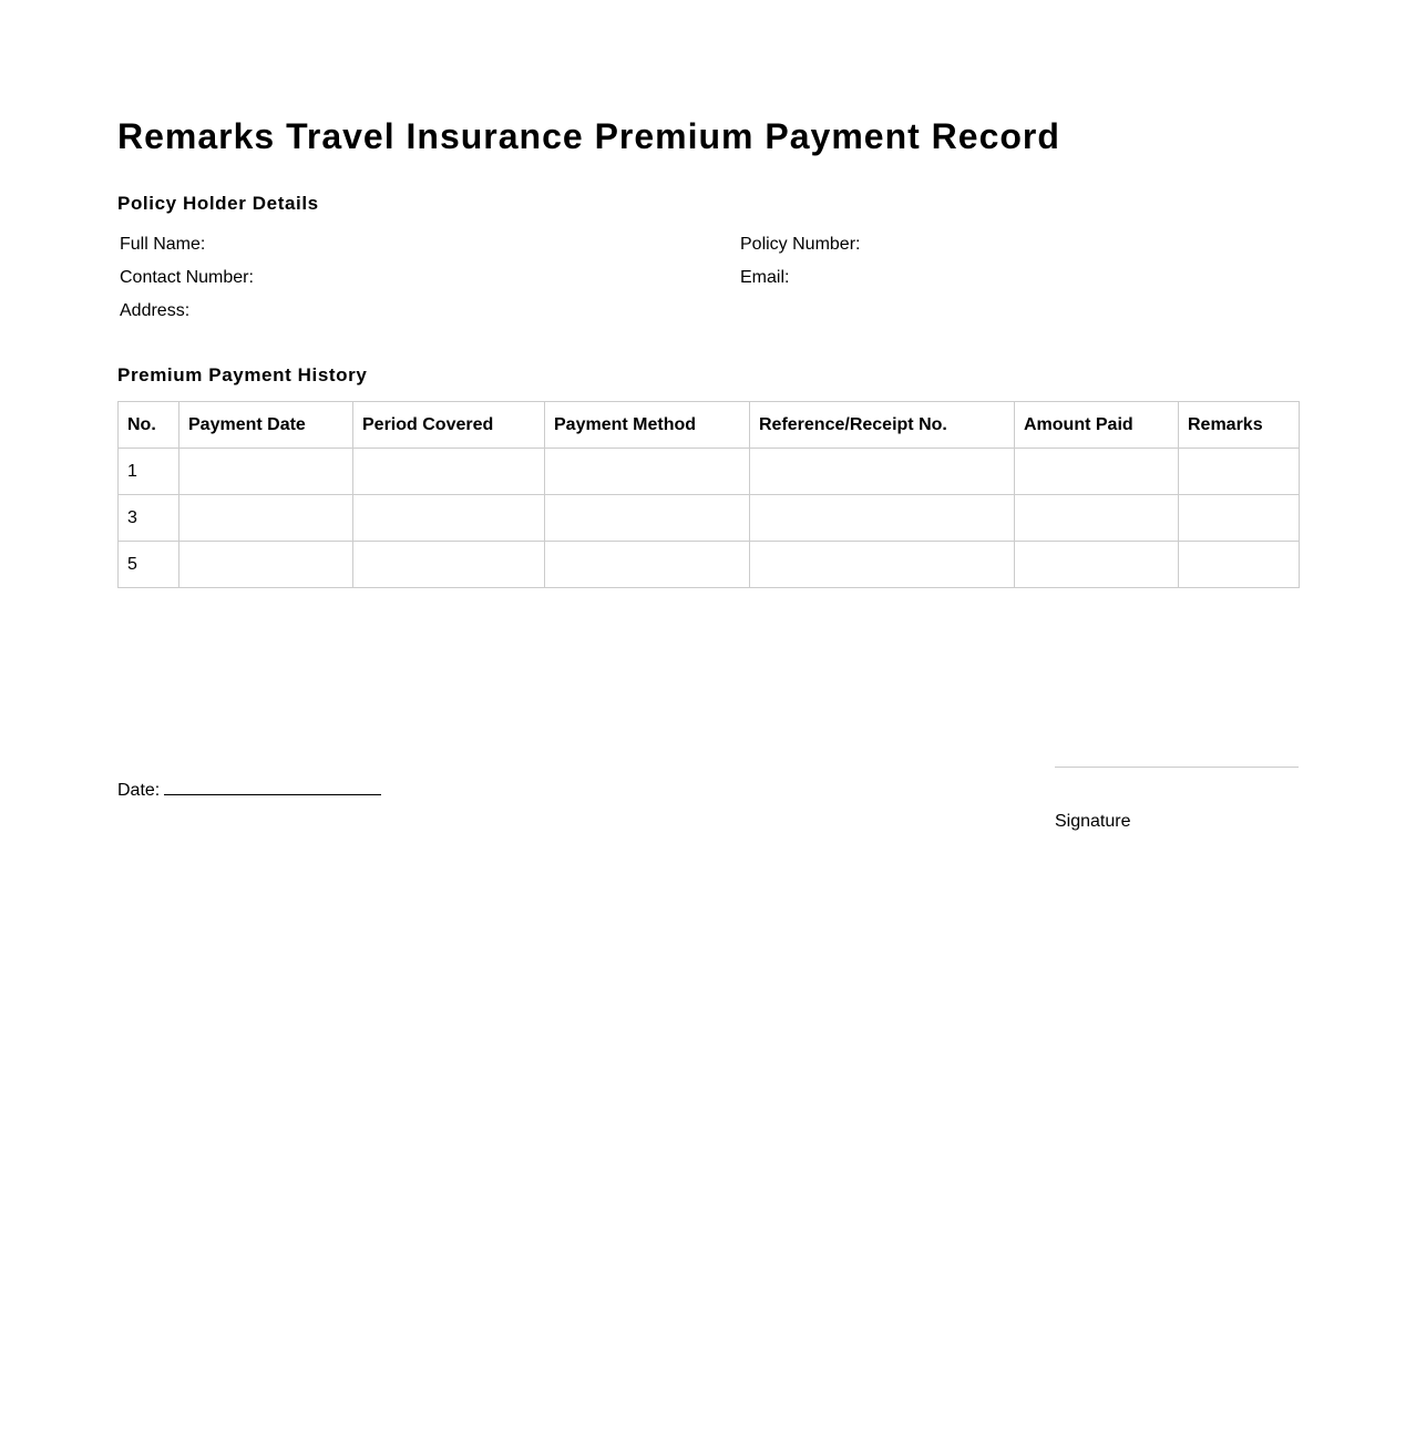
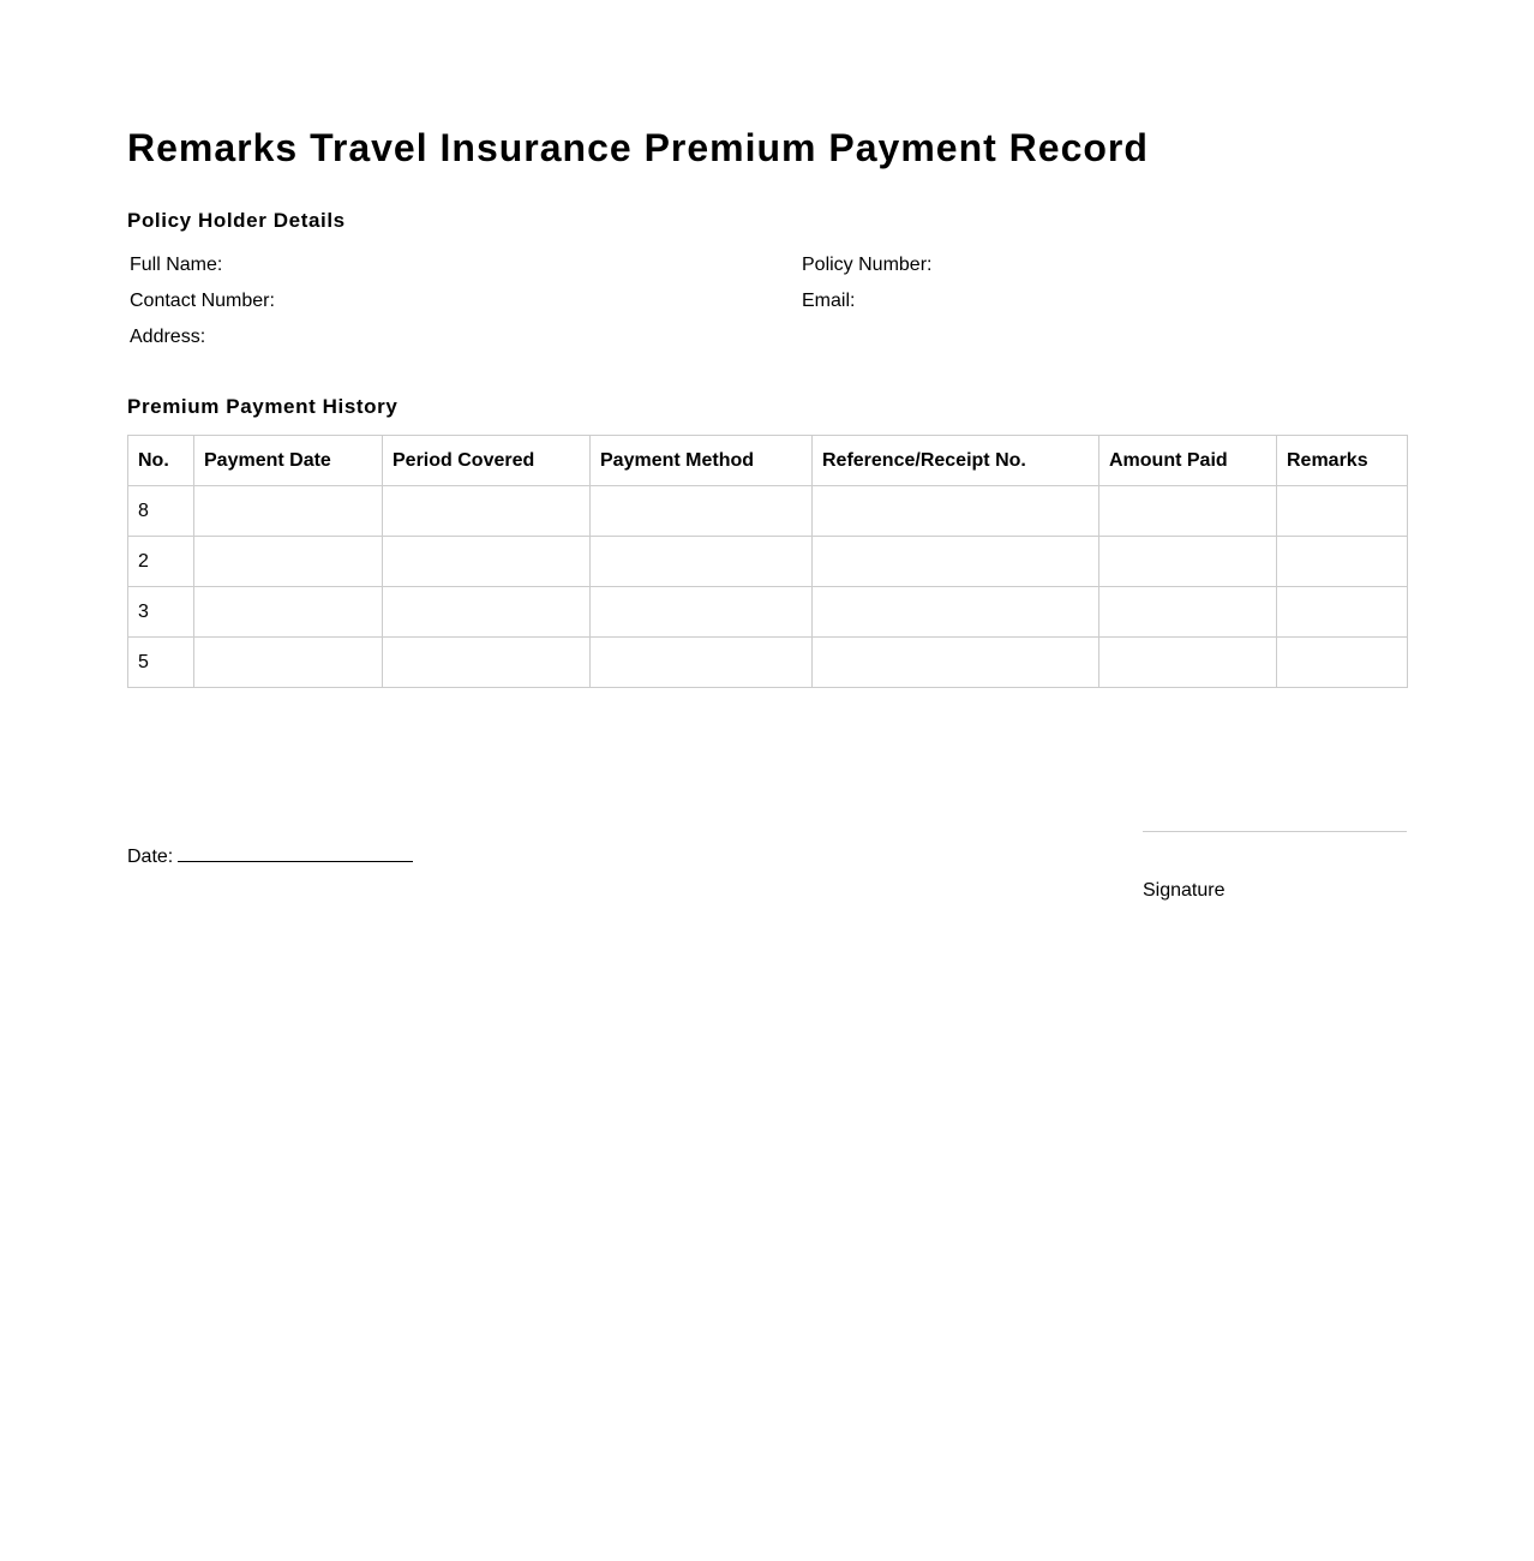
  Remarks Travel Insurance Premium Payment Record
  Policy Holder Details
  Full Name:
  Policy Number:
  Contact Number:
  Email:
  Address:
  Premium Payment History
  No.	Payment Date	Period Covered	Payment Method	Reference/Receipt No.	Amount Paid	Remarks
- 1
+ 8
+ 2
  3
  5
  Date:
  Signature
